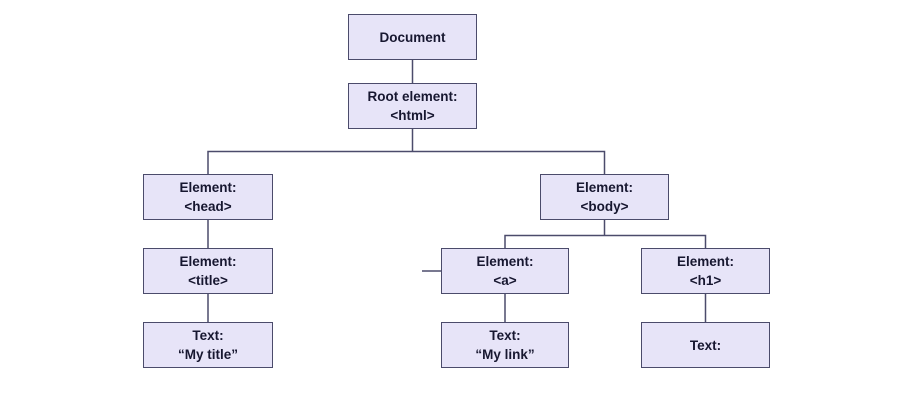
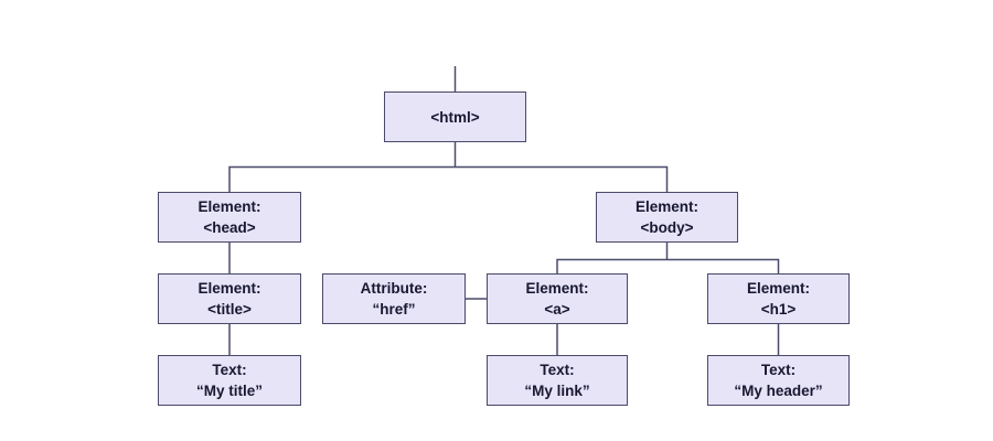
- Document
- Root element:
  <html>
  Element:
  <head>
  Element:
  <body>
  Element:
  <title>
+ Attribute:
+ “href”
  Element:
  <a>
  Element:
  <h1>
  Text:
  “My title”
  Text:
  “My link”
  Text:
+ “My header”
